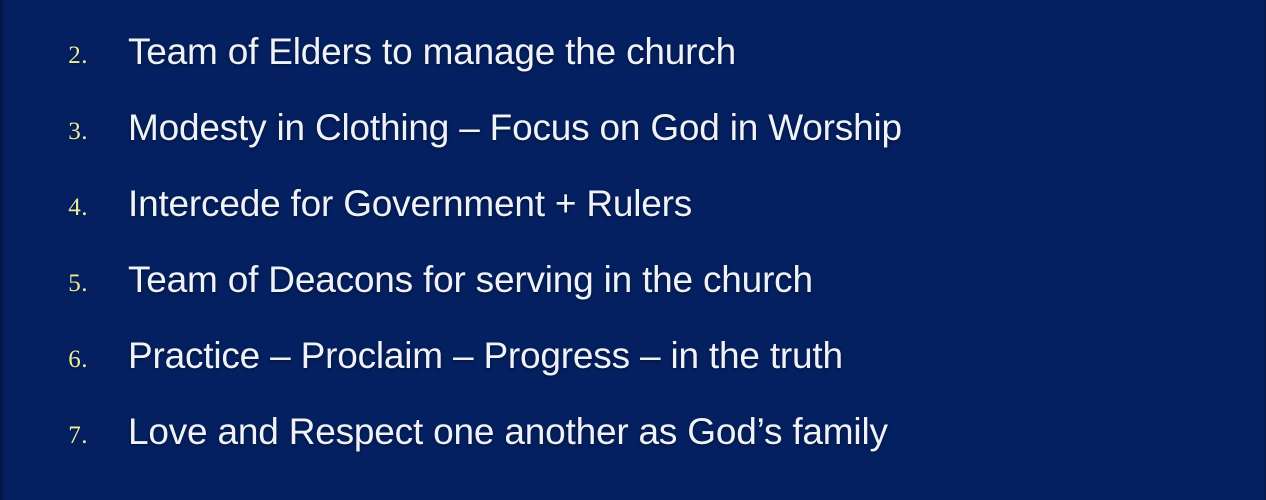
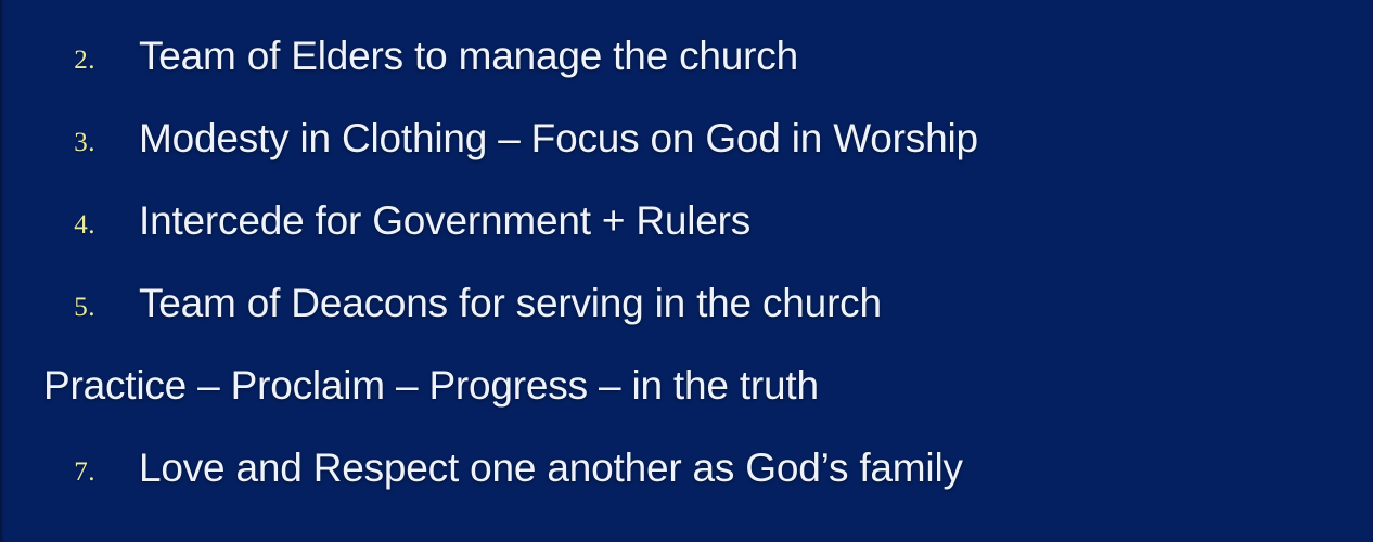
  2.
  Team of Elders to manage the church
  3.
  Modesty in Clothing – Focus on God in Worship
  4.
  Intercede for Government + Rulers
  5.
  Team of Deacons for serving in the church
- 6.
  Practice – Proclaim – Progress – in the truth
  7.
  Love and Respect one another as God’s family
